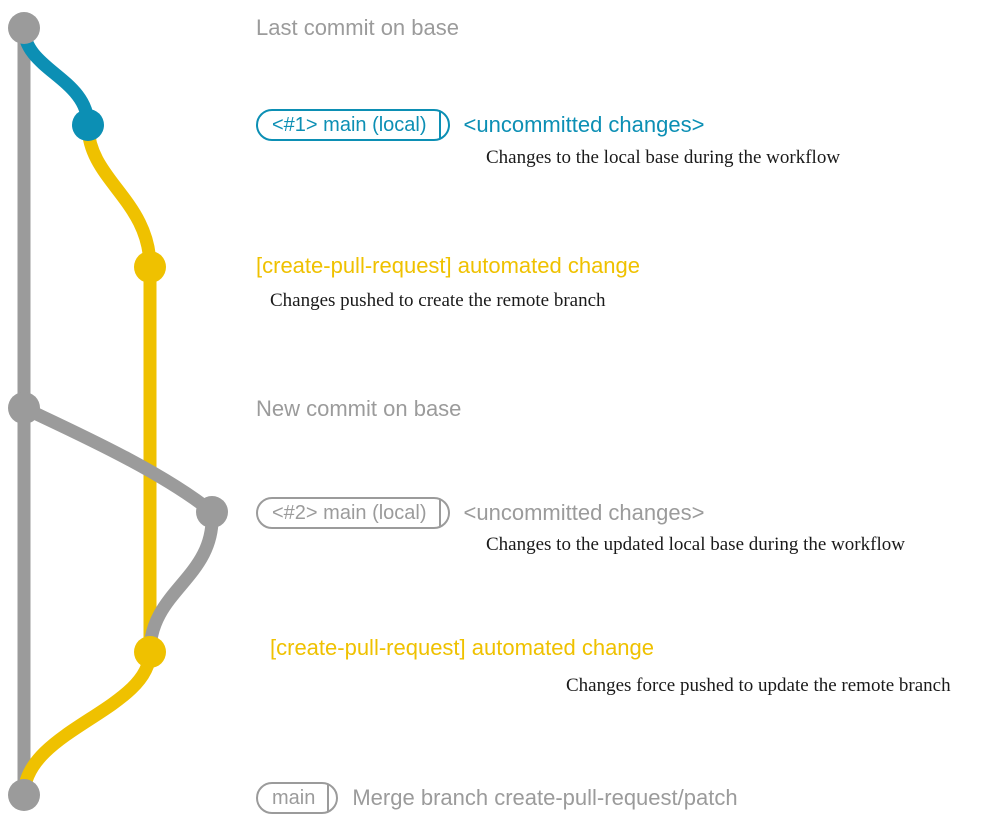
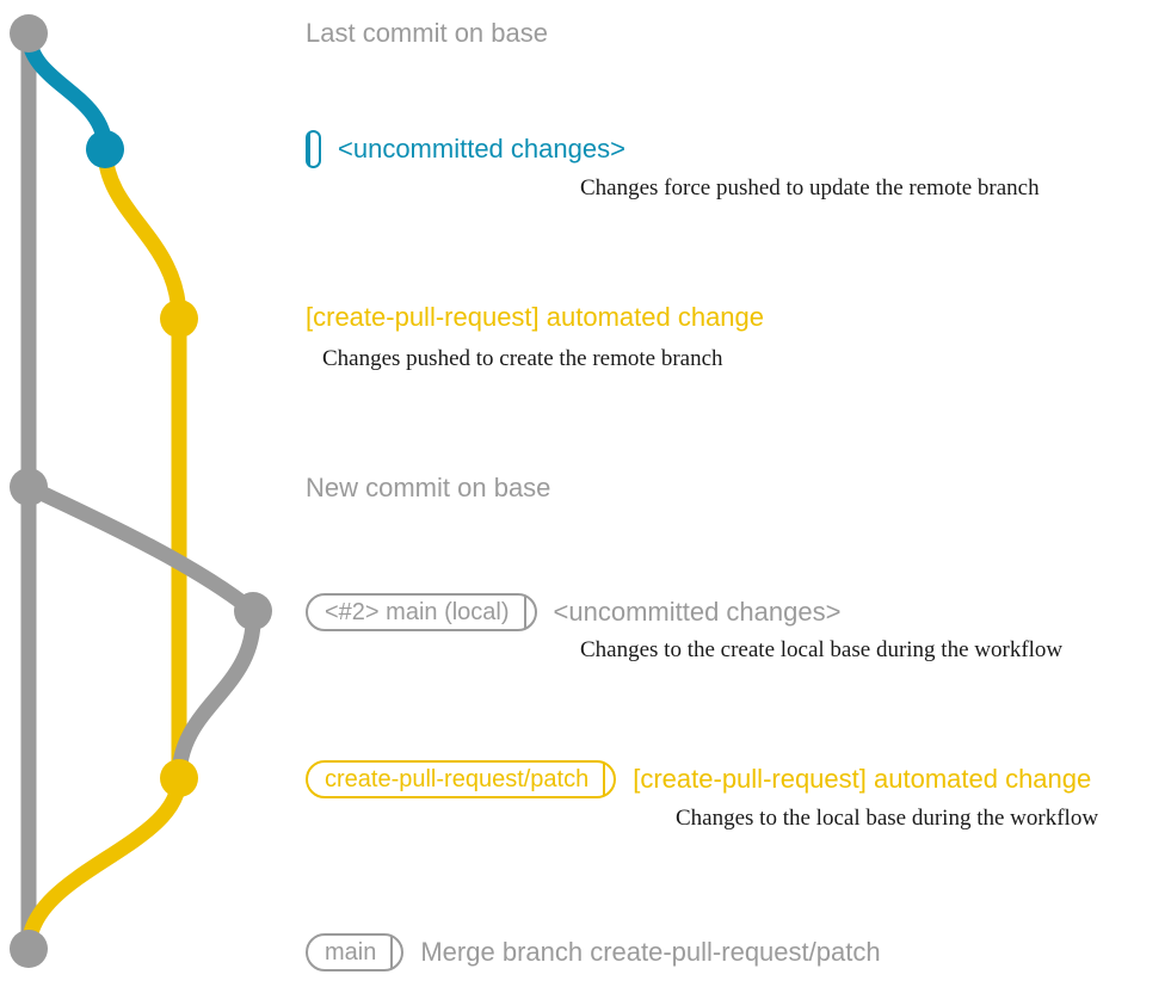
  Last commit on base
- <#1> main (local)
  <uncommitted changes>
- Changes to the local base during the workflow
+ Changes force pushed to update the remote branch
  [create-pull-request] automated change
  Changes pushed to create the remote branch
  New commit on base
  <#2> main (local)
  <uncommitted changes>
- Changes to the updated local base during the workflow
+ Changes to the create local base during the workflow
+ create-pull-request/patch
  [create-pull-request] automated change
- Changes force pushed to update the remote branch
+ Changes to the local base during the workflow
  main
  Merge branch create-pull-request/patch
